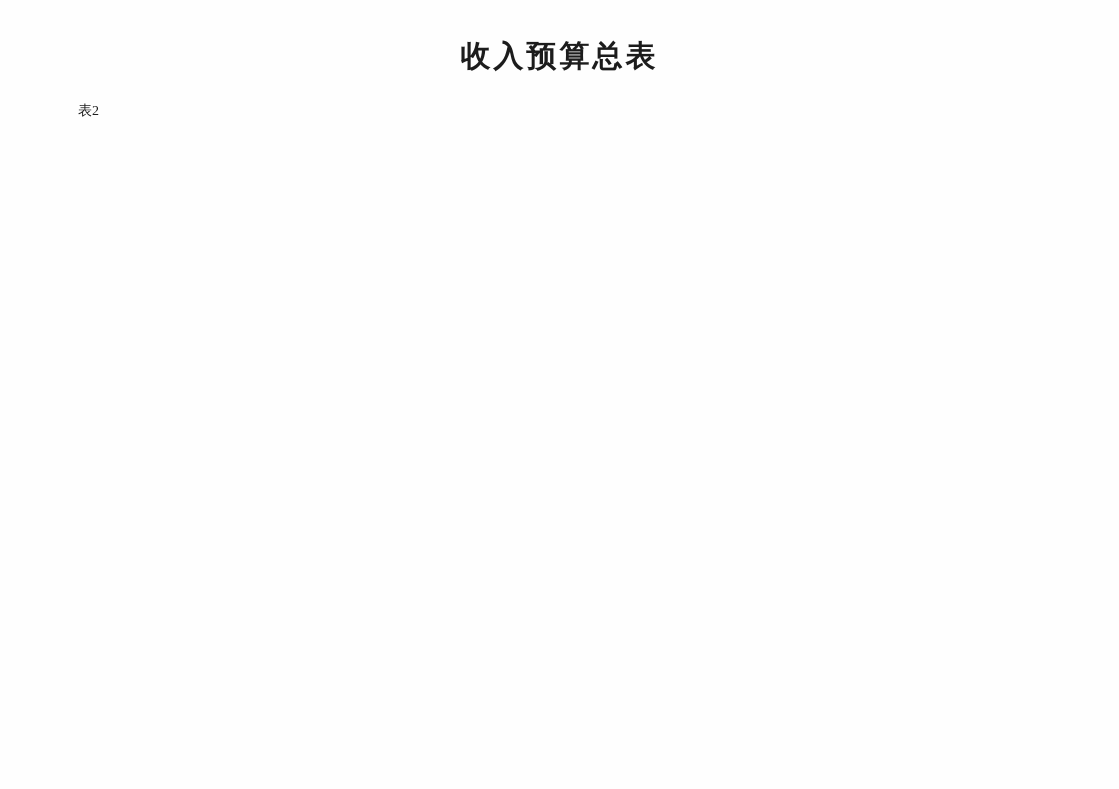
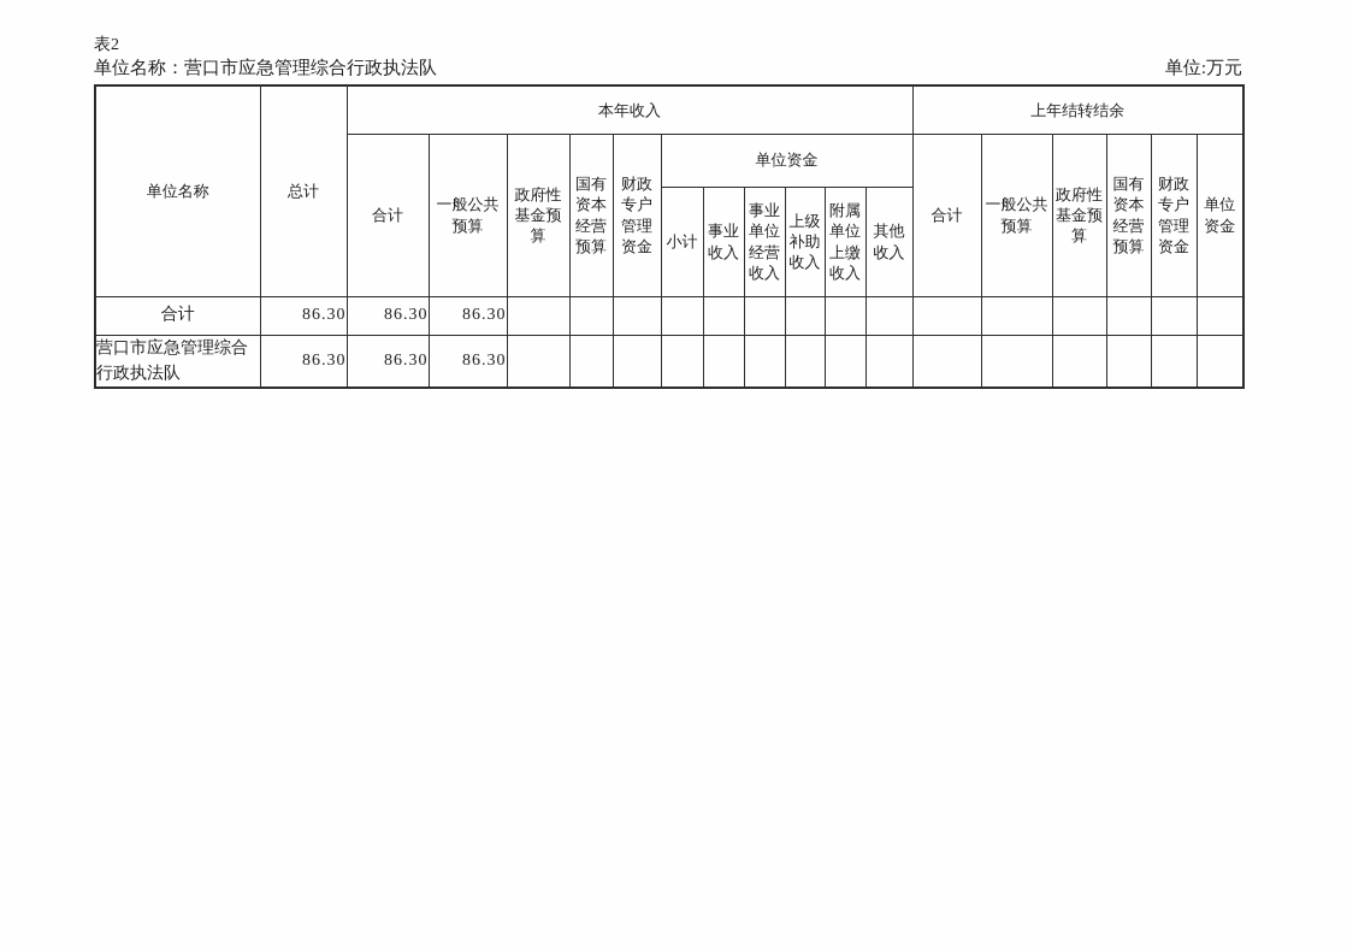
- 收入预算总表
  表2
+ 单位名称：营口市应急管理综合行政执法队
+ 单位:万元
+ 单位名称	总计	本年收入	上年结转结余
+ 合计	一般公共预算	政府性基金预算	国有资本经营预算	财政专户管理资金	单位资金	合计	一般公共预算	政府性基金预算	国有资本经营预算	财政专户管理资金	单位资金
+ 小计	事业收入	事业单位经营收入	上级补助收入	附属单位上缴收入	其他收入
+ 合计	86.30	86.30	86.30
+ 营口市应急管理综合行政执法队	86.30	86.30	86.30
